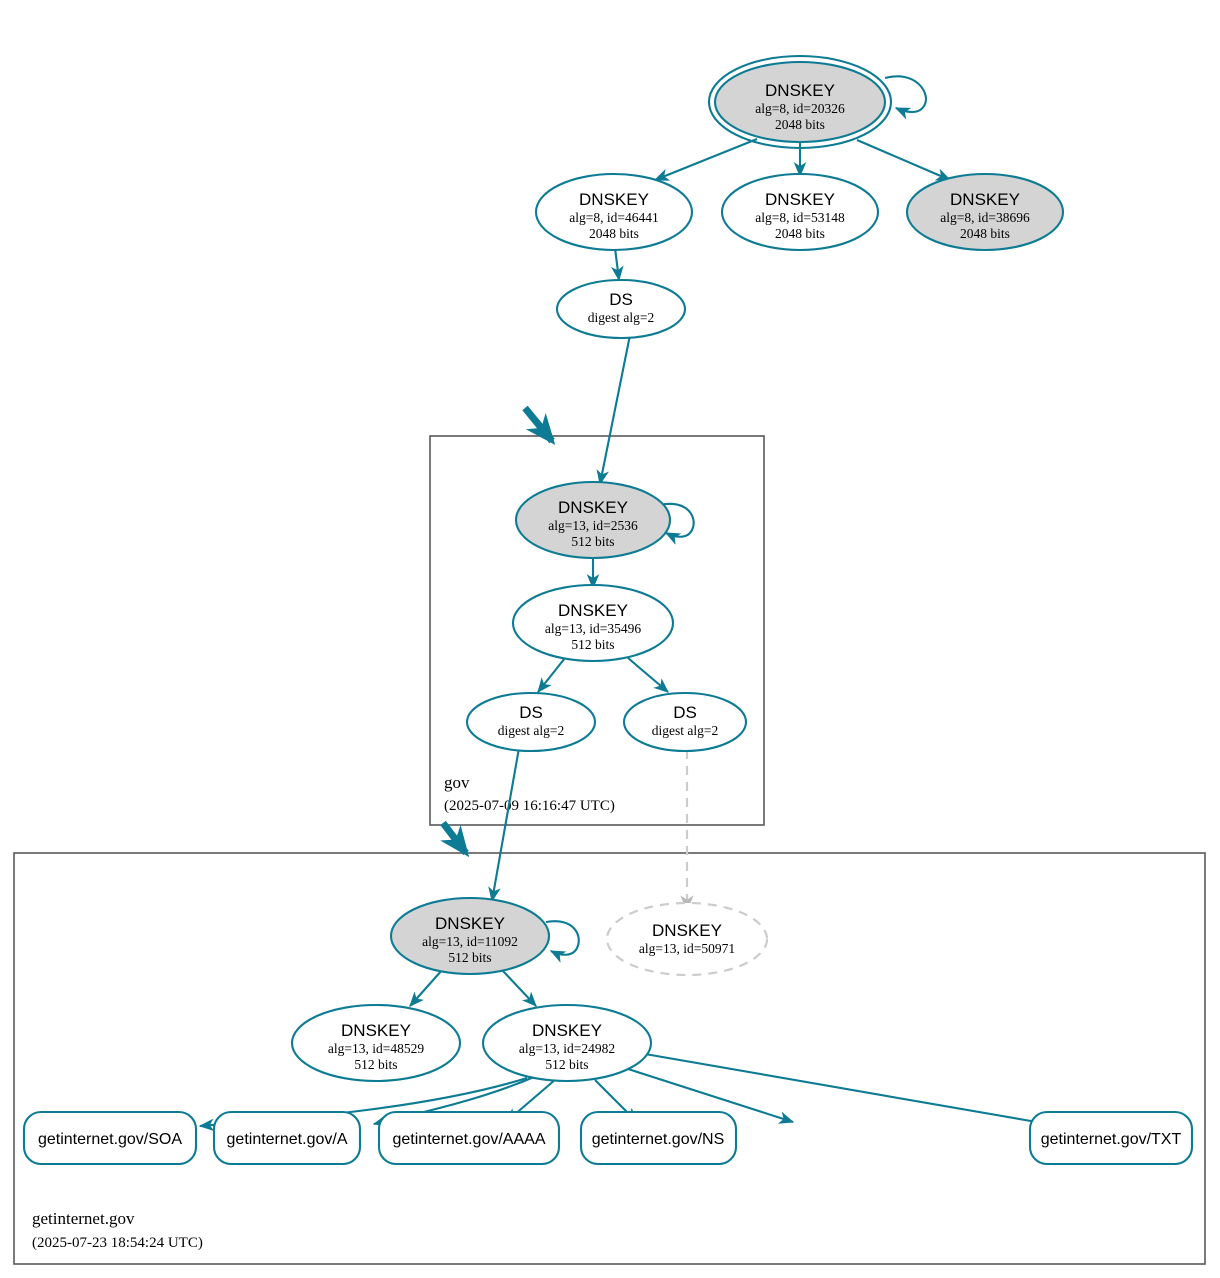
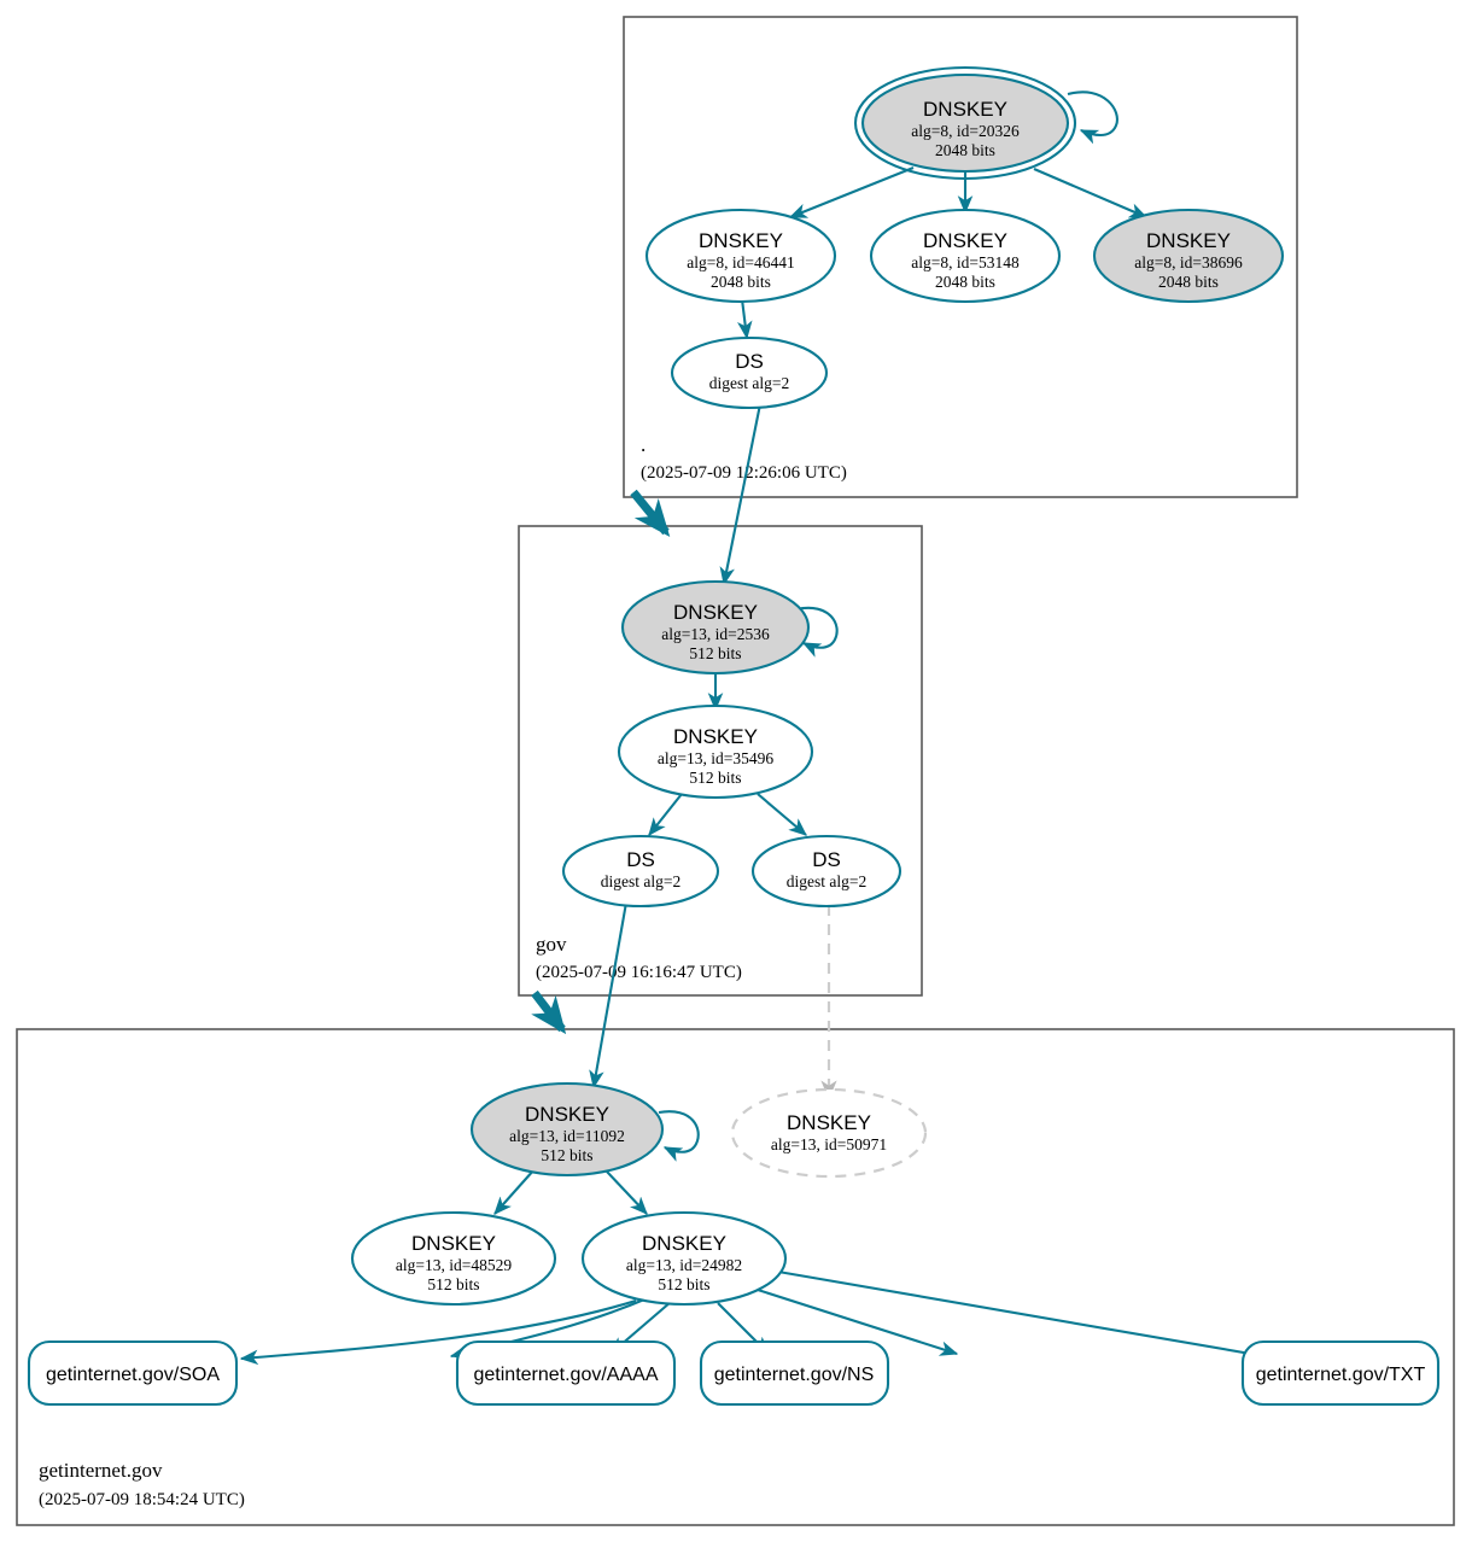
+ .
+ (2025-07-09 12:26:06 UTC)
  gov
  (2025-07-9 16:16:47 UTC)
  getinternet.gov
- (2025-07-23 18:54:24 UTC)
+ (2025-07-09 18:54:24 UTC)
  DNSKEY
  alg=8, id=20326
  2048 bits
  DNSKEY
  alg=8, id=46441
  2048 bits
  DNSKEY
  alg=8, id=53148
  2048 bits
  DNSKEY
  alg=8, id=38696
  2048 bits
  DS
  digest alg=2
  DNSKEY
  alg=13, id=2536
  512 bits
  DNSKEY
  alg=13, id=35496
  512 bits
  DS
  digest alg=2
  DS
  digest alg=2
  DNSKEY
  alg=13, id=11092
  512 bits
  DNSKEY
  alg=13, id=50971
  DNSKEY
  alg=13, id=48529
  512 bits
  DNSKEY
  alg=13, id=24982
  512 bits
  getinternet.gov/SOA
- getinternet.gov/A
  getinternet.gov/AAAA
  getinternet.gov/NS
  getinternet.gov/TXT
